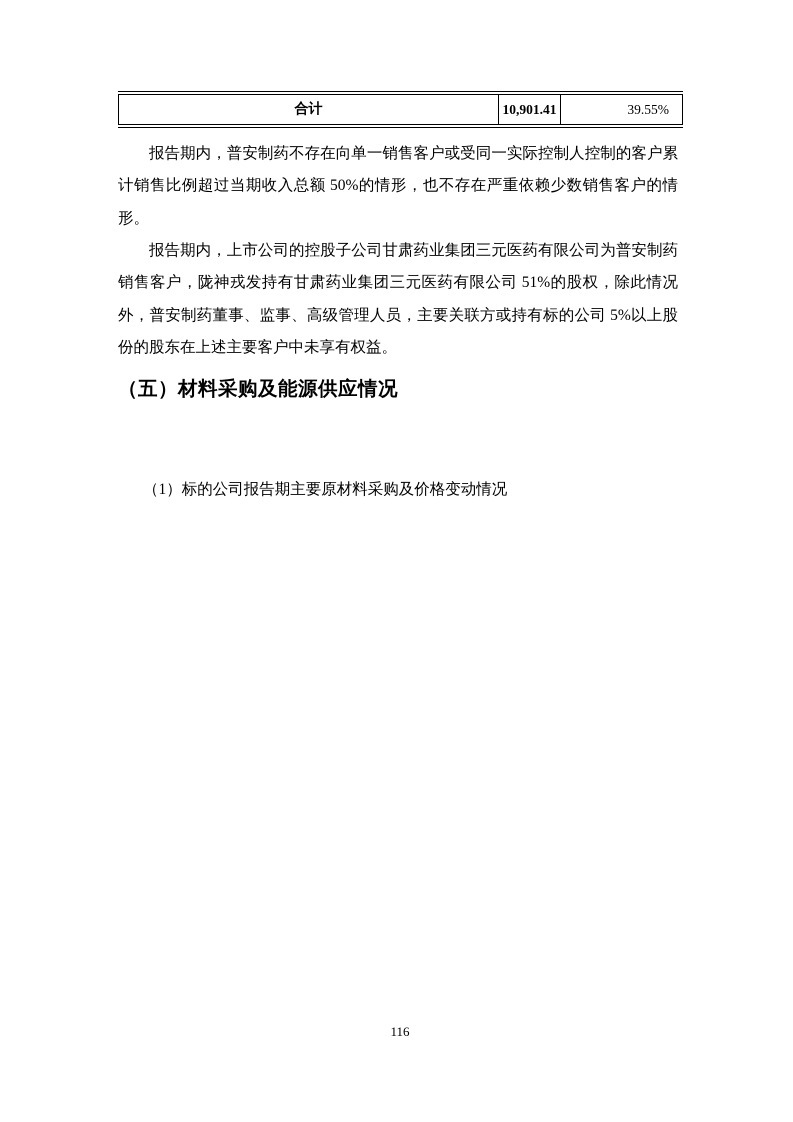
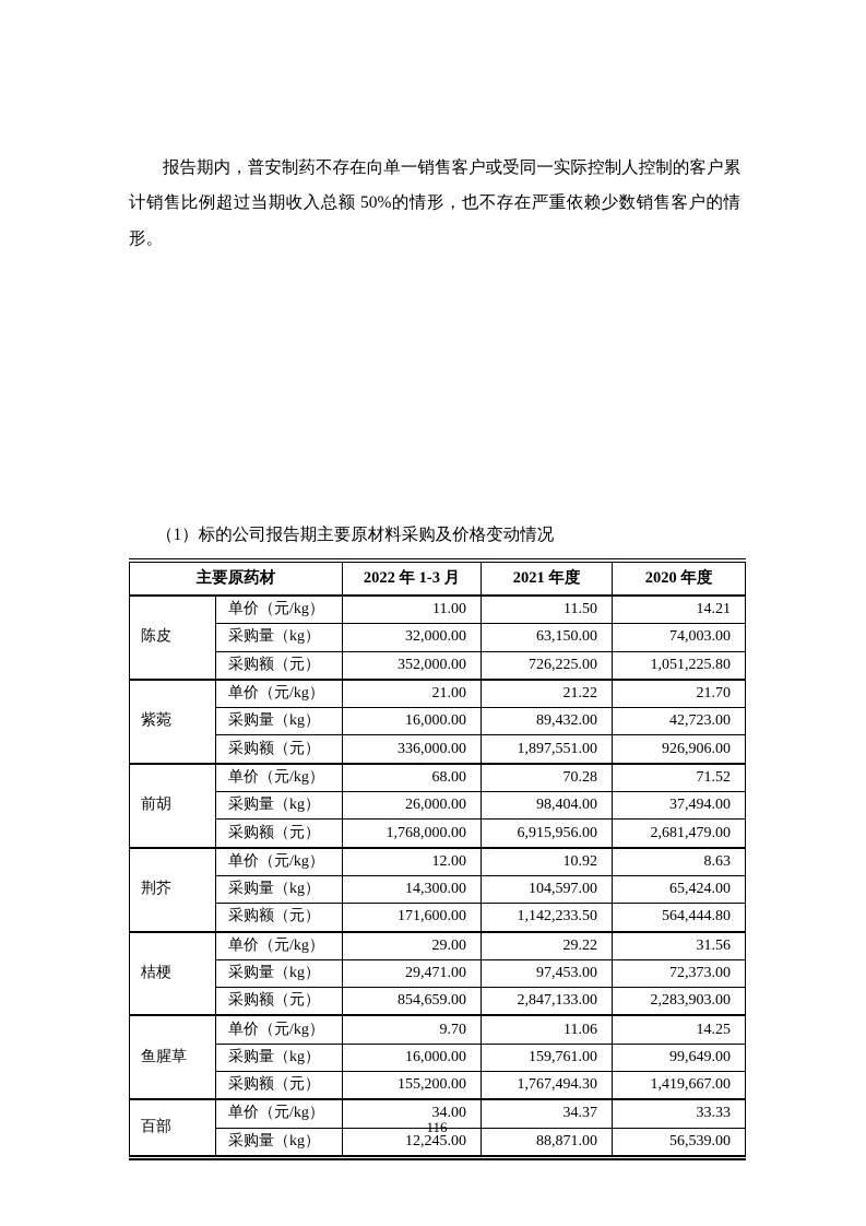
- 合计	10,901.41	39.55%
  报告期内，普安制药不存在向单一销售客户或受同一实际控制人控制的客户累计销售比例超过当期收入总额 50%的情形，也不存在严重依赖少数销售客户的情形。
- 报告期内，上市公司的控股子公司甘肃药业集团三元医药有限公司为普安制药销售客户，陇神戎发持有甘肃药业集团三元医药有限公司 51%的股权，除此情况外，普安制药董事、监事、高级管理人员，主要关联方或持有标的公司 5%以上股份的股东在上述主要客户中未享有权益。
- （五）材料采购及能源供应情况
  （1）标的公司报告期主要原材料采购及价格变动情况
+ 主要原药材	2022 年 1-3 月	2021 年度	2020 年度
+ 陈皮	单价（元/kg）	11.00	11.50	14.21
+ 采购量（kg）	32,000.00	63,150.00	74,003.00
+ 采购额（元）	352,000.00	726,225.00	1,051,225.80
+ 紫菀	单价（元/kg）	21.00	21.22	21.70
+ 采购量（kg）	16,000.00	89,432.00	42,723.00
+ 采购额（元）	336,000.00	1,897,551.00	926,906.00
+ 前胡	单价（元/kg）	68.00	70.28	71.52
+ 采购量（kg）	26,000.00	98,404.00	37,494.00
+ 采购额（元）	1,768,000.00	6,915,956.00	2,681,479.00
+ 荆芥	单价（元/kg）	12.00	10.92	8.63
+ 采购量（kg）	14,300.00	104,597.00	65,424.00
+ 采购额（元）	171,600.00	1,142,233.50	564,444.80
+ 桔梗	单价（元/kg）	29.00	29.22	31.56
+ 采购量（kg）	29,471.00	97,453.00	72,373.00
+ 采购额（元）	854,659.00	2,847,133.00	2,283,903.00
+ 鱼腥草	单价（元/kg）	9.70	11.06	14.25
+ 采购量（kg）	16,000.00	159,761.00	99,649.00
+ 采购额（元）	155,200.00	1,767,494.30	1,419,667.00
+ 百部	单价（元/kg）	34.00	34.37	33.33
+ 采购量（kg）	12,245.00	88,871.00	56,539.00
  116
